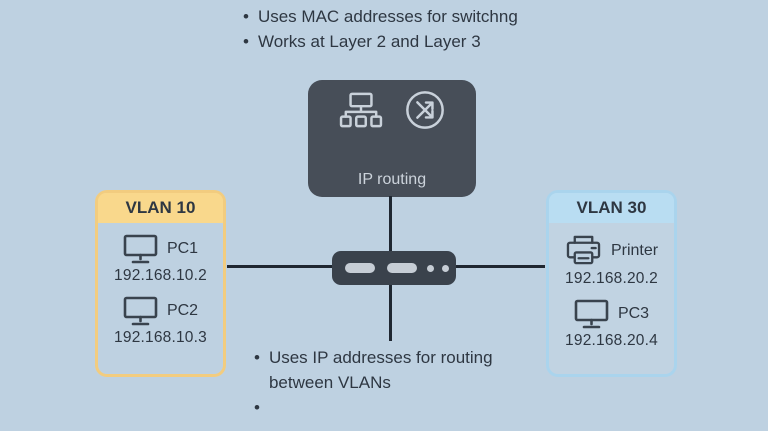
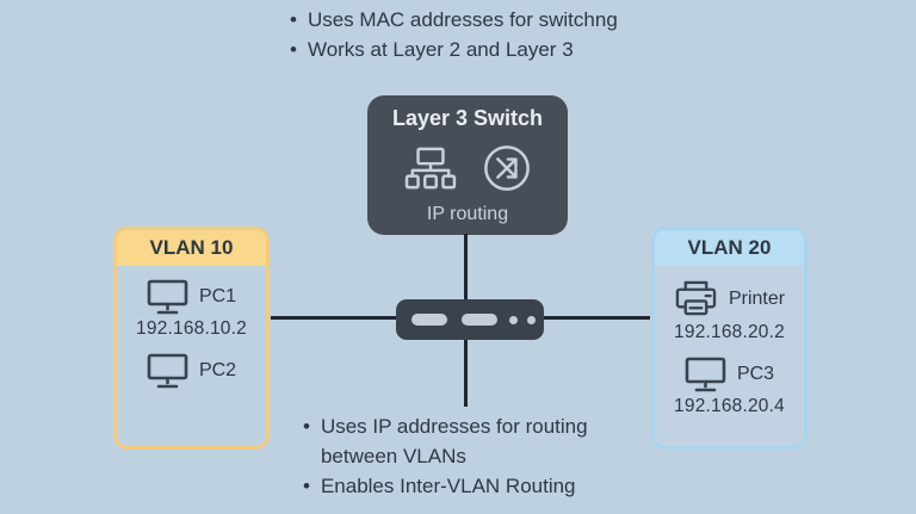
  •
  Uses MAC addresses for switchng
  •
  Works at Layer 2 and Layer 3
+ Layer 3 Switch
  IP routing
  VLAN 10
  PC1
  192.168.10.2
  PC2
- 192.168.10.3
- VLAN 30
+ VLAN 20
  Printer
  192.168.20.2
  PC3
  192.168.20.4
  •
  Uses IP addresses for routing between VLANs
  •
+ Enables Inter-VLAN Routing
